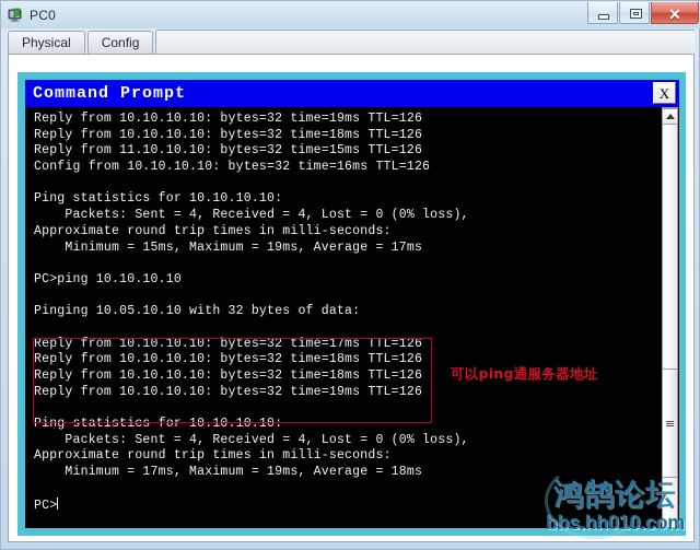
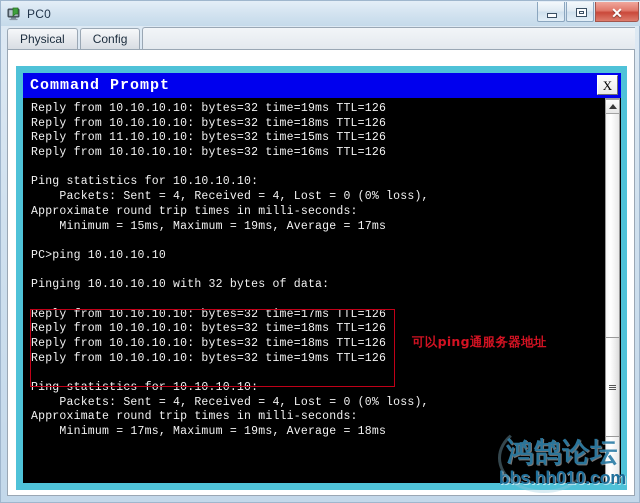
  PC0
  ✕
  Physical
  Config
  Command Prompt
  X
  Reply from 10.10.10.10: bytes=32 time=19ms TTL=126
  Reply from 10.10.10.10: bytes=32 time=18ms TTL=126
  Reply from 11.10.10.10: bytes=32 time=15ms TTL=126
- Config from 10.10.10.10: bytes=32 time=16ms TTL=126
+ Reply from 10.10.10.10: bytes=32 time=16ms TTL=126
  Ping statistics for 10.10.10.10:
  Packets: Sent = 4, Received = 4, Lost = 0 (0% loss),
  Approximate round trip times in milli-seconds:
  Minimum = 15ms, Maximum = 19ms, Average = 17ms
  PC>ping 10.10.10.10
- Pinging 10.05.10.10 with 32 bytes of data:
+ Pinging 10.10.10.10 with 32 bytes of data:
  Reply from 10.10.10.10: bytes=32 time=17ms TTL=126
  Reply from 10.10.10.10: bytes=32 time=18ms TTL=126
  Reply from 10.10.10.10: bytes=32 time=18ms TTL=126
  Reply from 10.10.10.10: bytes=32 time=19ms TTL=126
  Ping statistics for 10.10.10.10:
  Packets: Sent = 4, Received = 4, Lost = 0 (0% loss),
  Approximate round trip times in milli-seconds:
  Minimum = 17ms, Maximum = 19ms, Average = 18ms
- PC>
  可以ping通服务器地址
  鸿鹄论坛
  bbs.hh010.com
